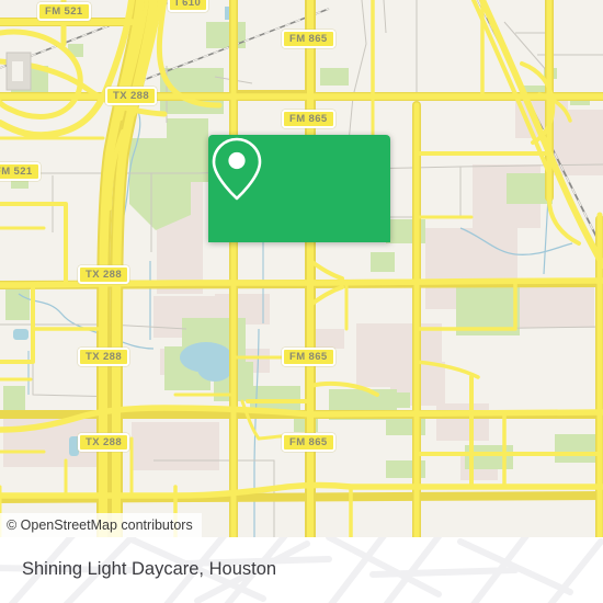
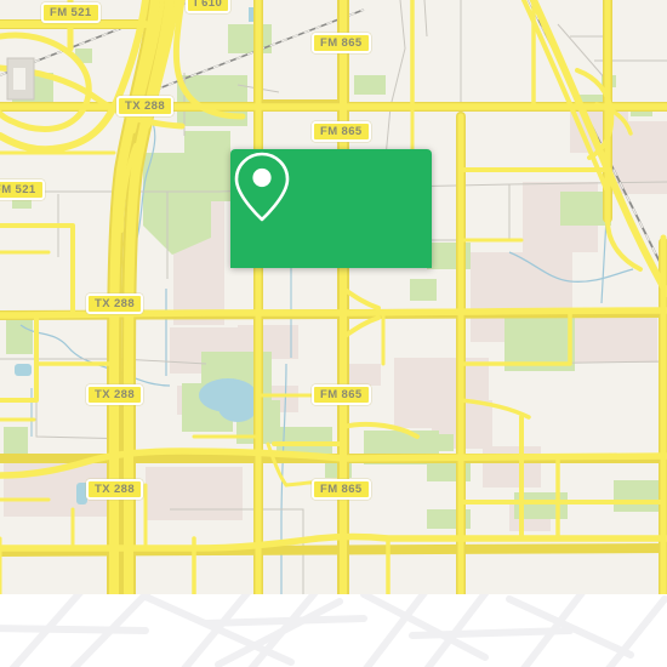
  FM 521
  I 610
  FM 865
  TX 288
  FM 865
  M 521
  TX 288
  TX 288
  FM 865
  TX 288
  FM 865
- © OpenStreetMap contributors
- Shining Light Daycare, Houston
